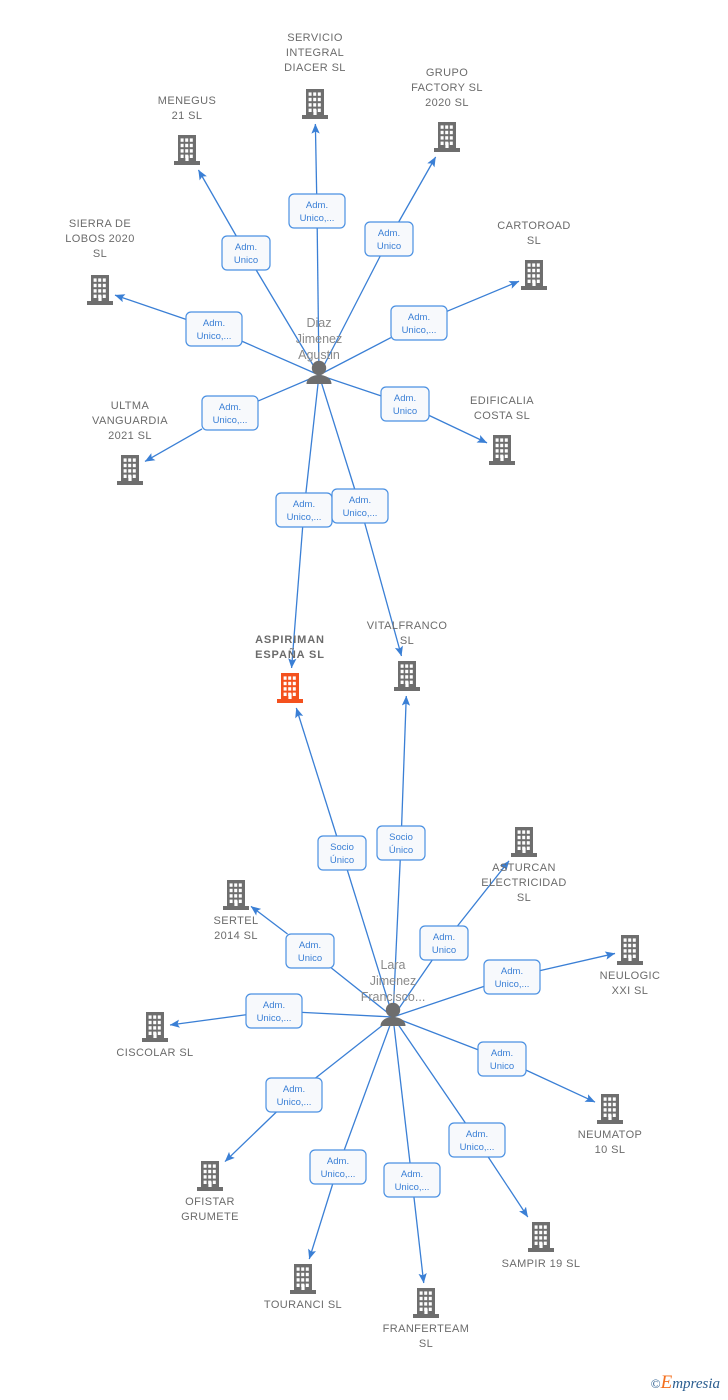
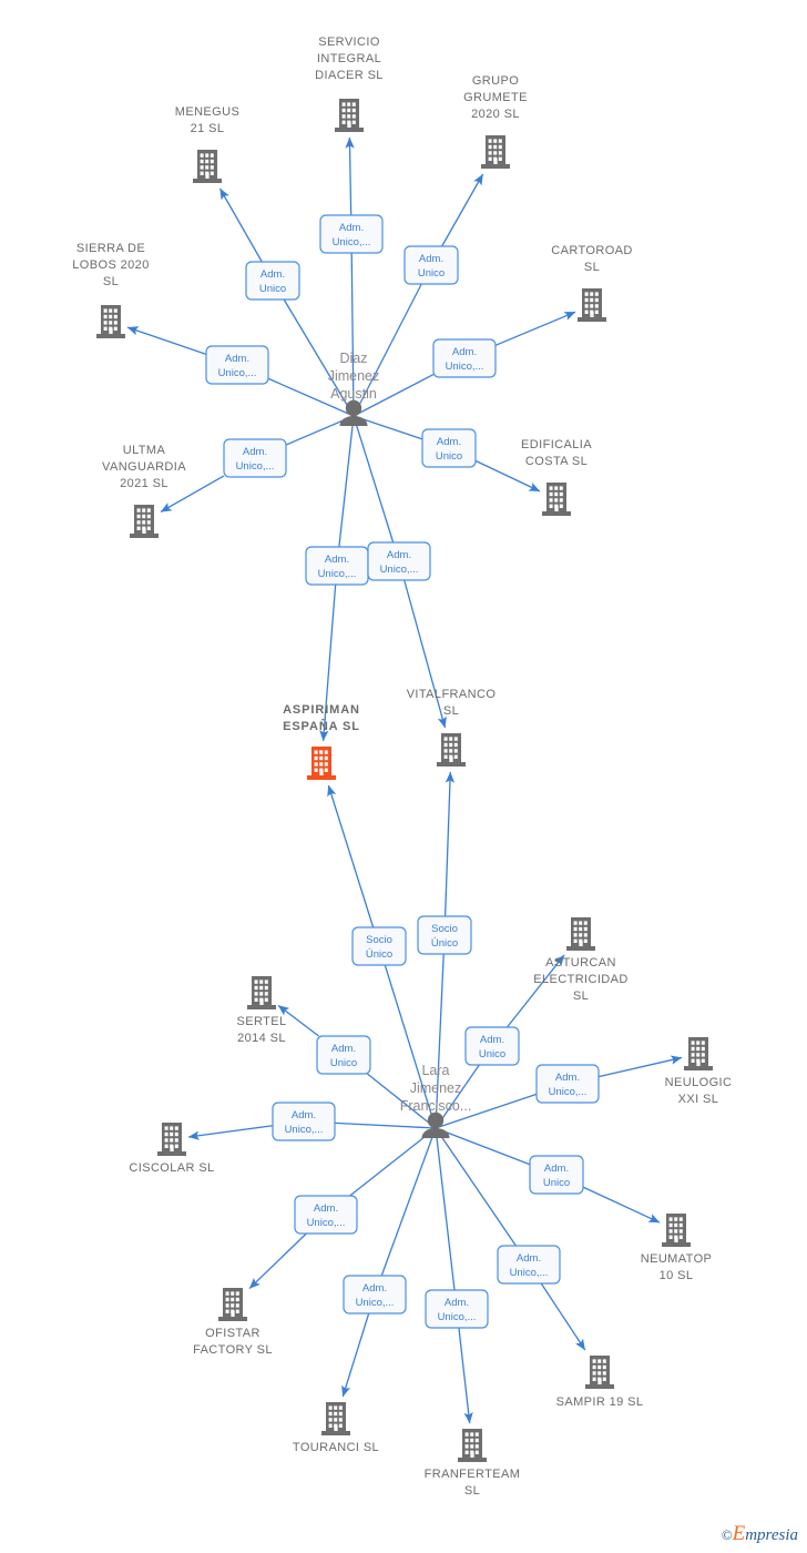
  SERVICIO INTEGRAL DIACER SL
  MENEGUS 21 SL
- GRUPO FACTORY SL 2020 SL
+ GRUPO GRUMETE 2020 SL
  SIERRA DE LOBOS 2020 SL
  CARTOROAD SL
  ULTMA VANGUARDIA 2021 SL
  EDIFICALIA COSTA SL
  ASPIRIMAN ESPAÑA SL
  VITALFRANCO SL
  ASTURCAN ELECTRICIDAD SL
  SERTEL 2014 SL
  NEULOGIC XXI SL
  CISCOLAR SL
  NEUMATOP 10 SL
- OFISTAR GRUMETE
+ OFISTAR FACTORY SL
  SAMPIR 19 SL
  TOURANCI SL
  FRANFERTEAM SL
  Diaz Jimenez Agustin
  Lara Jimenez Francisco...
  Adm. Unico,...
  Adm. Unico
  Adm. Unico
  Adm. Unico,...
  Adm. Unico,...
  Adm. Unico,...
  Adm. Unico
  Adm. Unico,...
  Adm. Unico,...
  Socio Único
  Socio Único
  Adm. Unico
  Adm. Unico
  Adm. Unico,...
  Adm. Unico,...
  Adm. Unico
  Adm. Unico,...
  Adm. Unico,...
  Adm. Unico,...
  Adm. Unico,...
  ©Empresia
